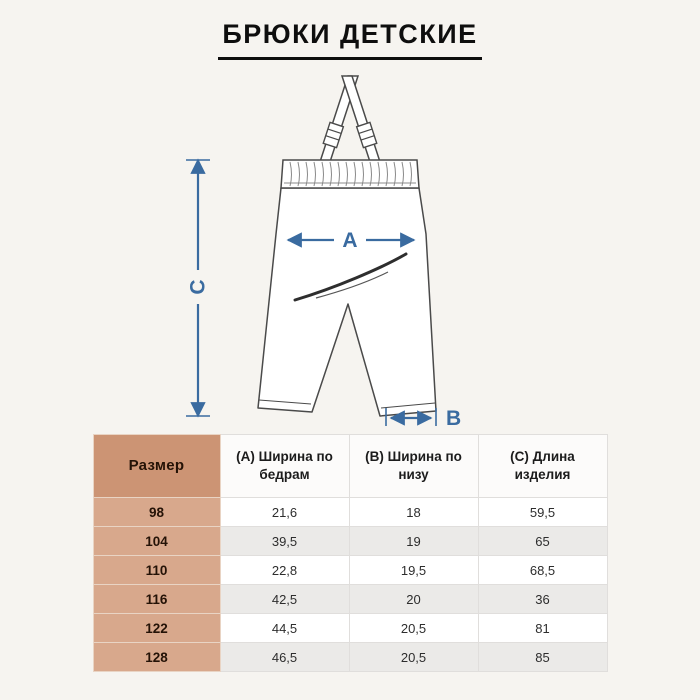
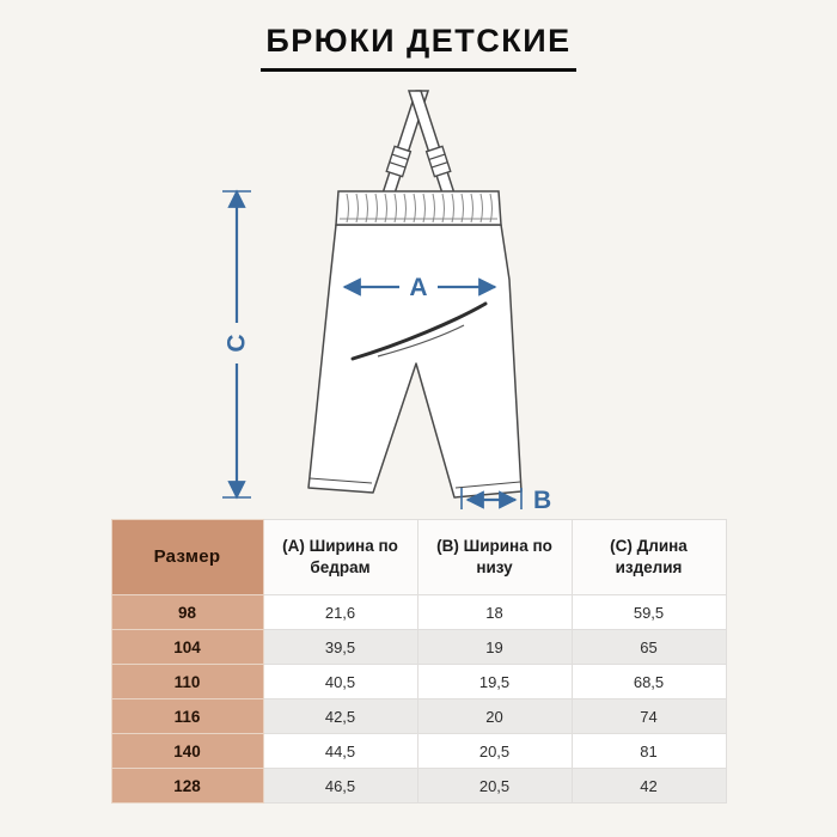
  БРЮКИ ДЕТСКИЕ
  A
  B
  Размер	(A) Ширина по бедрам	(B) Ширина по низу	(C) Длина изделия
  98	21,6	18	59,5
  104	39,5	19	65
- 110	22,8	19,5	68,5
+ 110	40,5	19,5	68,5
- 116	42,5	20	36
+ 116	42,5	20	74
- 122	44,5	20,5	81
+ 140	44,5	20,5	81
- 128	46,5	20,5	85
+ 128	46,5	20,5	42
